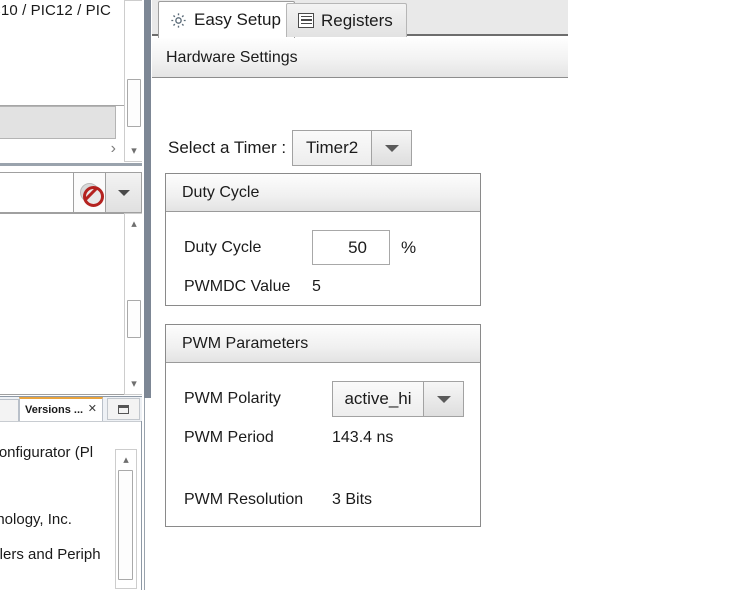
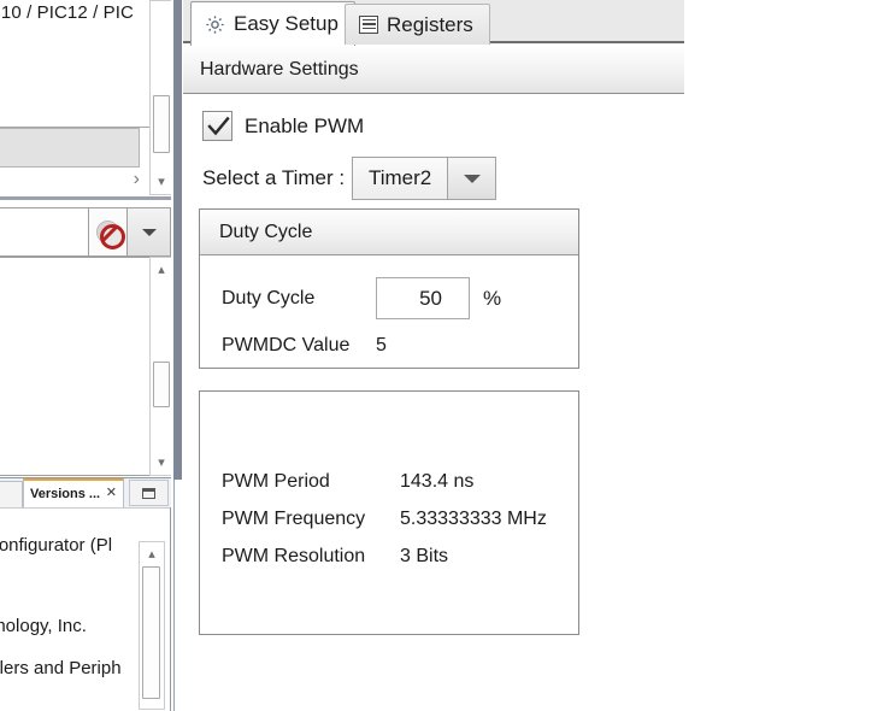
  10 / PIC12 / PIC
  ›
  ▾
  ▴
  ▾
  Versions ...
  ✕
  onfigurator (Pl
  nology, Inc.
  lers and Periph
  ▴
  Easy Setup
  Registers
  Hardware Settings
+ Enable PWM
  Select a Timer :
  Timer2
  Duty Cycle
  Duty Cycle
  50
  %
  PWMDC Value
  5
- PWM Parameters
- PWM Polarity
- active_hi
  PWM Period
  143.4 ns
+ PWM Frequency
+ 5.33333333 MHz
  PWM Resolution
  3 Bits
